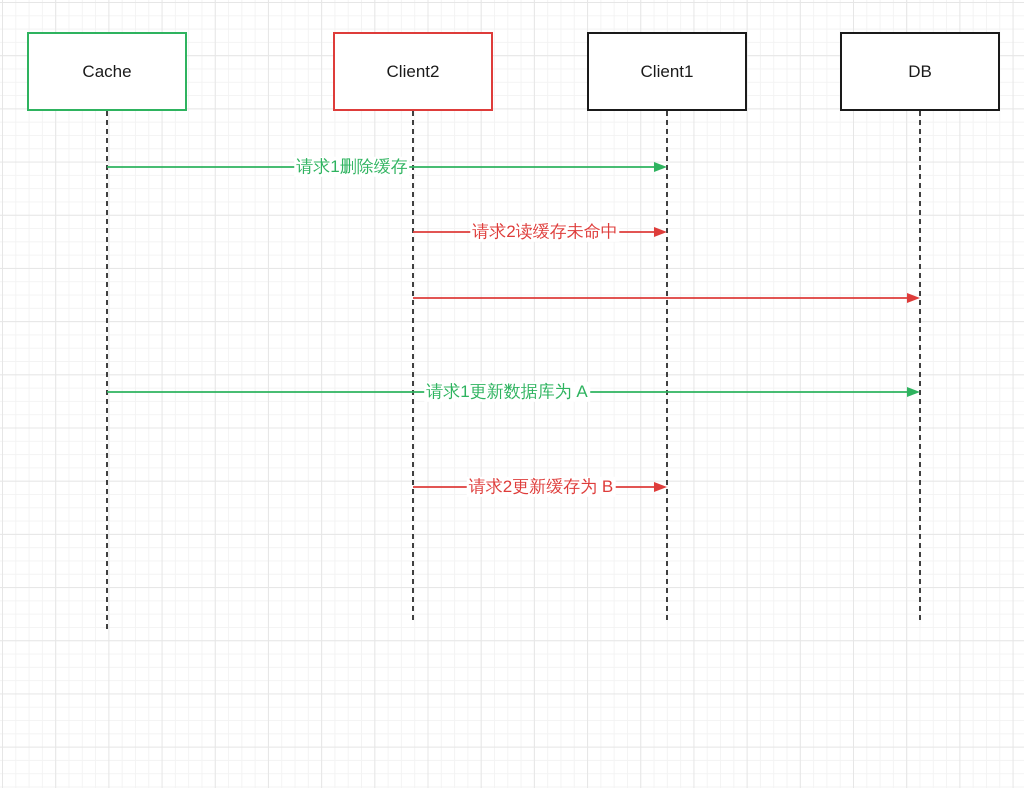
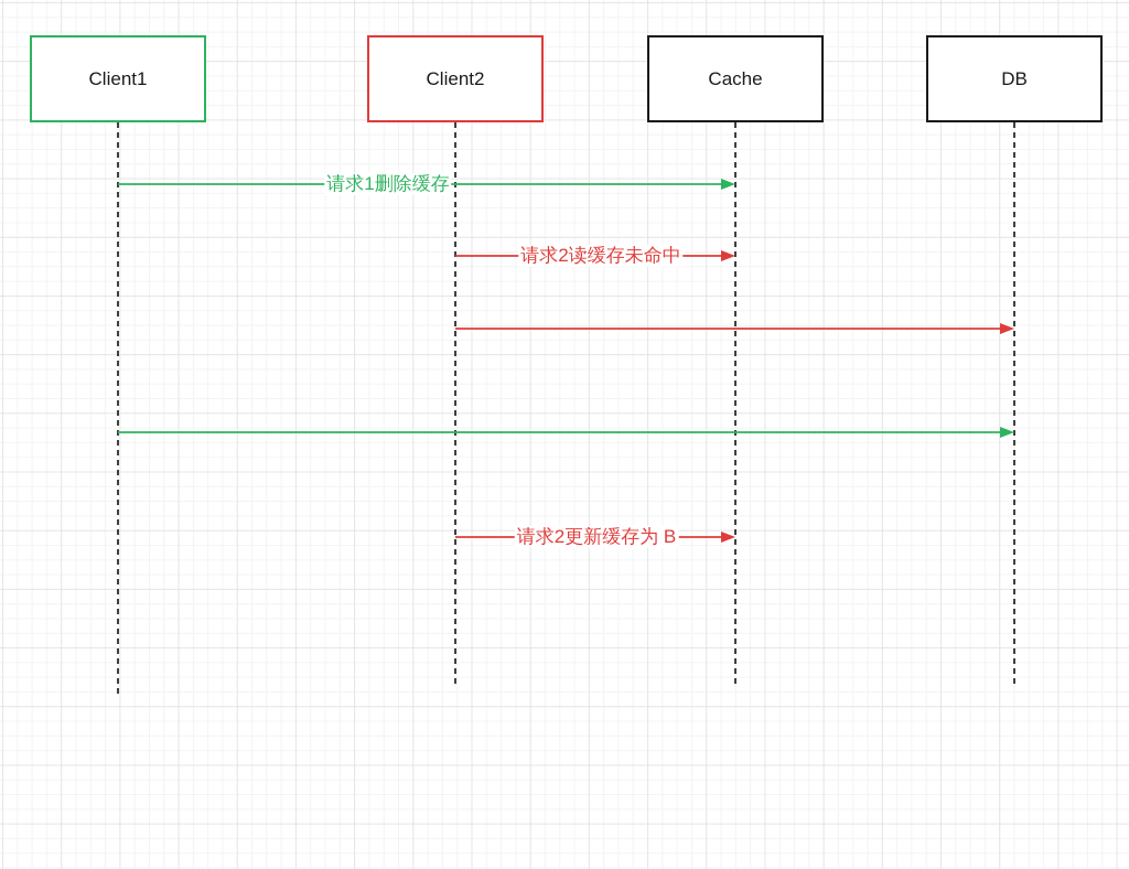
- Cache
+ Client1
  Client2
- Client1
+ Cache
  DB
  请求1删除缓存
  请求2读缓存未命中
- 请求1更新数据库为 A
  请求2更新缓存为 B
